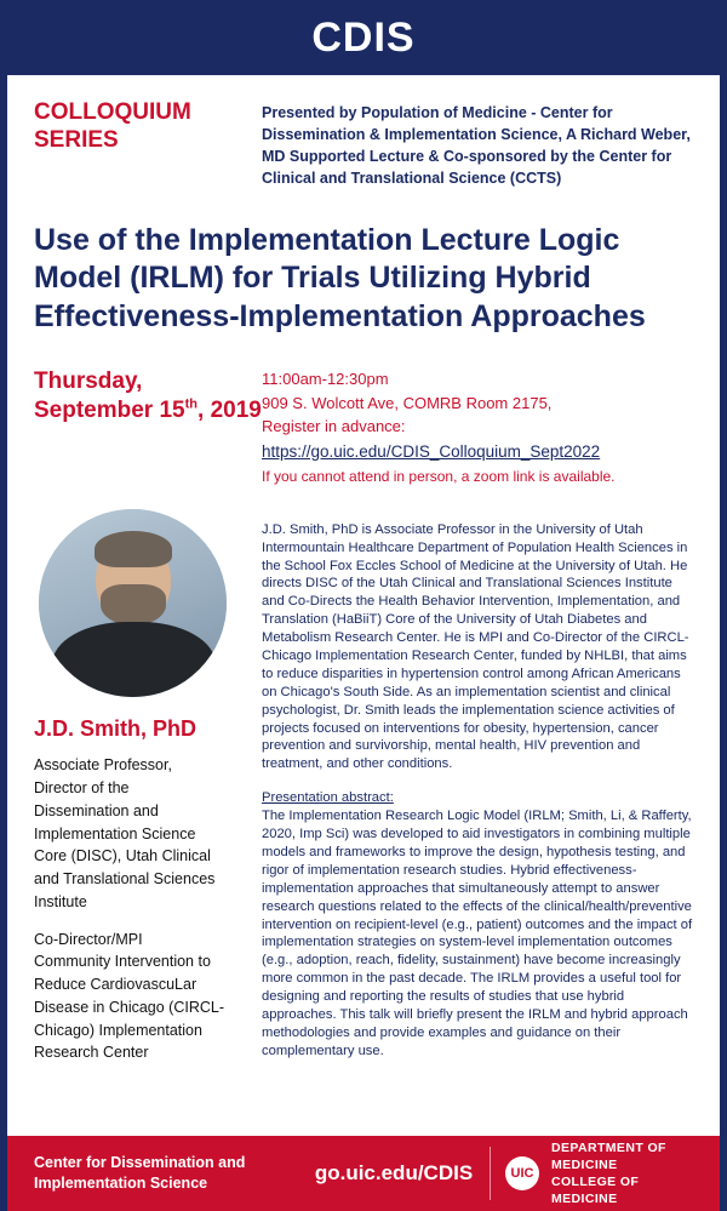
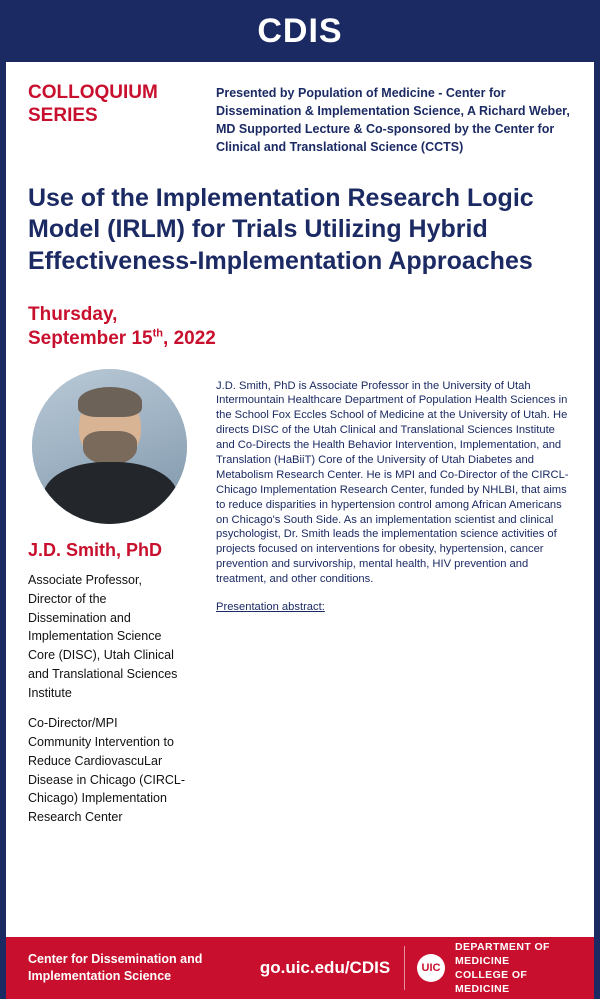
  CDIS
  COLLOQUIUM SERIES
  Presented by Population of Medicine - Center for Dissemination & Implementation Science, A Richard Weber, MD Supported Lecture & Co-sponsored by the Center for Clinical and Translational Science (CCTS)
- Use of the Implementation Lecture Logic Model (IRLM) for Trials Utilizing Hybrid Effectiveness-Implementation Approaches
+ Use of the Implementation Research Logic Model (IRLM) for Trials Utilizing Hybrid Effectiveness-Implementation Approaches
  Thursday,
- September 15th, 2019
+ September 15th, 2022
- 11:00am-12:30pm
- 909 S. Wolcott Ave, COMRB Room 2175,
- Register in advance:
- https://go.uic.edu/CDIS_Colloquium_Sept2022
- If you cannot attend in person, a zoom link is available.
  J.D. Smith, PhD
  Associate Professor,
  Director of the
  Dissemination and
  Implementation Science
  Core (DISC), Utah Clinical
  and Translational Sciences
  Institute
  Co-Director/MPI
  Community Intervention to
  Reduce CardiovascuLar
  Disease in Chicago (CIRCL-
  Chicago) Implementation
  Research Center
  J.D. Smith, PhD is Associate Professor in the University of Utah Intermountain Healthcare Department of Population Health Sciences in the School Fox Eccles School of Medicine at the University of Utah. He directs DISC of the Utah Clinical and Translational Sciences Institute and Co-Directs the Health Behavior Intervention, Implementation, and Translation (HaBiiT) Core of the University of Utah Diabetes and Metabolism Research Center. He is MPI and Co-Director of the CIRCL-Chicago Implementation Research Center, funded by NHLBI, that aims to reduce disparities in hypertension control among African Americans on Chicago's South Side. As an implementation scientist and clinical psychologist, Dr. Smith leads the implementation science activities of projects focused on interventions for obesity, hypertension, cancer prevention and survivorship, mental health, HIV prevention and treatment, and other conditions.
  Presentation abstract:
- The Implementation Research Logic Model (IRLM; Smith, Li, & Rafferty, 2020, Imp Sci) was developed to aid investigators in combining multiple models and frameworks to improve the design, hypothesis testing, and rigor of implementation research studies. Hybrid effectiveness-implementation approaches that simultaneously attempt to answer research questions related to the effects of the clinical/health/preventive intervention on recipient-level (e.g., patient) outcomes and the impact of implementation strategies on system-level implementation outcomes (e.g., adoption, reach, fidelity, sustainment) have become increasingly more common in the past decade. The IRLM provides a useful tool for designing and reporting the results of studies that use hybrid approaches. This talk will briefly present the IRLM and hybrid approach methodologies and provide examples and guidance on their complementary use.
  Center for Dissemination and
  Implementation Science
  go.uic.edu/CDIS
  UIC
  DEPARTMENT OF
  MEDICINE
  COLLEGE OF
  MEDICINE
